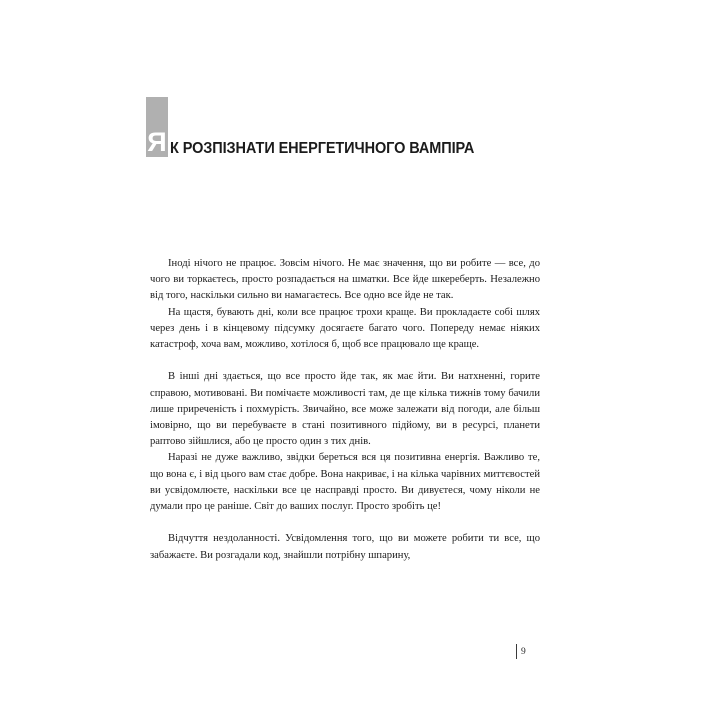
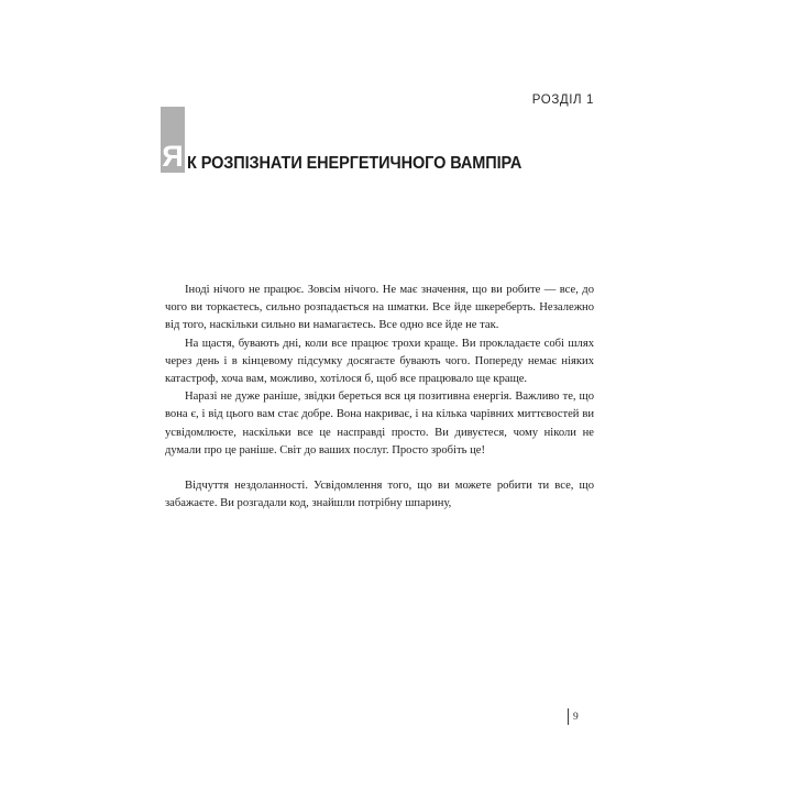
+ РОЗДІЛ 1
  Я
  К РОЗПІЗНАТИ ЕНЕРГЕТИЧНОГО ВАМПІРА
- Іноді нічого не працює. Зовсім нічого. Не має значення, що ви робите — все, до чого ви торкаєтесь, просто розпадається на шматки. Все йде шкереберть. Незалежно від того, наскільки сильно ви намагаєтесь. Все одно все йде не так.
+ Іноді нічого не працює. Зовсім нічого. Не має значення, що ви робите — все, до чого ви торкаєтесь, сильно розпадається на шматки. Все йде шкереберть. Незалежно від того, наскільки сильно ви намагаєтесь. Все одно все йде не так.
- На щастя, бувають дні, коли все працює трохи краще. Ви прокладаєте собі шлях через день і в кінцевому підсумку досягаєте багато чого. Попереду немає ніяких катастроф, хоча вам, можливо, хотілося б, щоб все працювало ще краще.
+ На щастя, бувають дні, коли все працює трохи краще. Ви прокладаєте собі шлях через день і в кінцевому підсумку досягаєте бувають чого. Попереду немає ніяких катастроф, хоча вам, можливо, хотілося б, щоб все працювало ще краще.
- В інші дні здається, що все просто йде так, як має йти. Ви натхненні, горите справою, мотивовані. Ви помічаєте можливості там, де ще кілька тижнів тому бачили лише приреченість і похмурість. Звичайно, все може залежати від погоди, але більш імовірно, що ви перебуваєте в стані позитивного підйому, ви в ресурсі, планети раптово зійшлися, або це просто один з тих днів.
- Наразі не дуже важливо, звідки береться вся ця позитивна енергія. Важливо те, що вона є, і від цього вам стає добре. Вона накриває, і на кілька чарівних миттєвостей ви усвідомлюєте, наскільки все це насправді просто. Ви дивуєтеся, чому ніколи не думали про це раніше. Світ до ваших послуг. Просто зробіть це!
+ Наразі не дуже раніше, звідки береться вся ця позитивна енергія. Важливо те, що вона є, і від цього вам стає добре. Вона накриває, і на кілька чарівних миттєвостей ви усвідомлюєте, наскільки все це насправді просто. Ви дивуєтеся, чому ніколи не думали про це раніше. Світ до ваших послуг. Просто зробіть це!
  Відчуття нездоланності. Усвідомлення того, що ви можете робити ти все, що забажаєте. Ви розгадали код, знайшли потрібну шпарину,
  9
